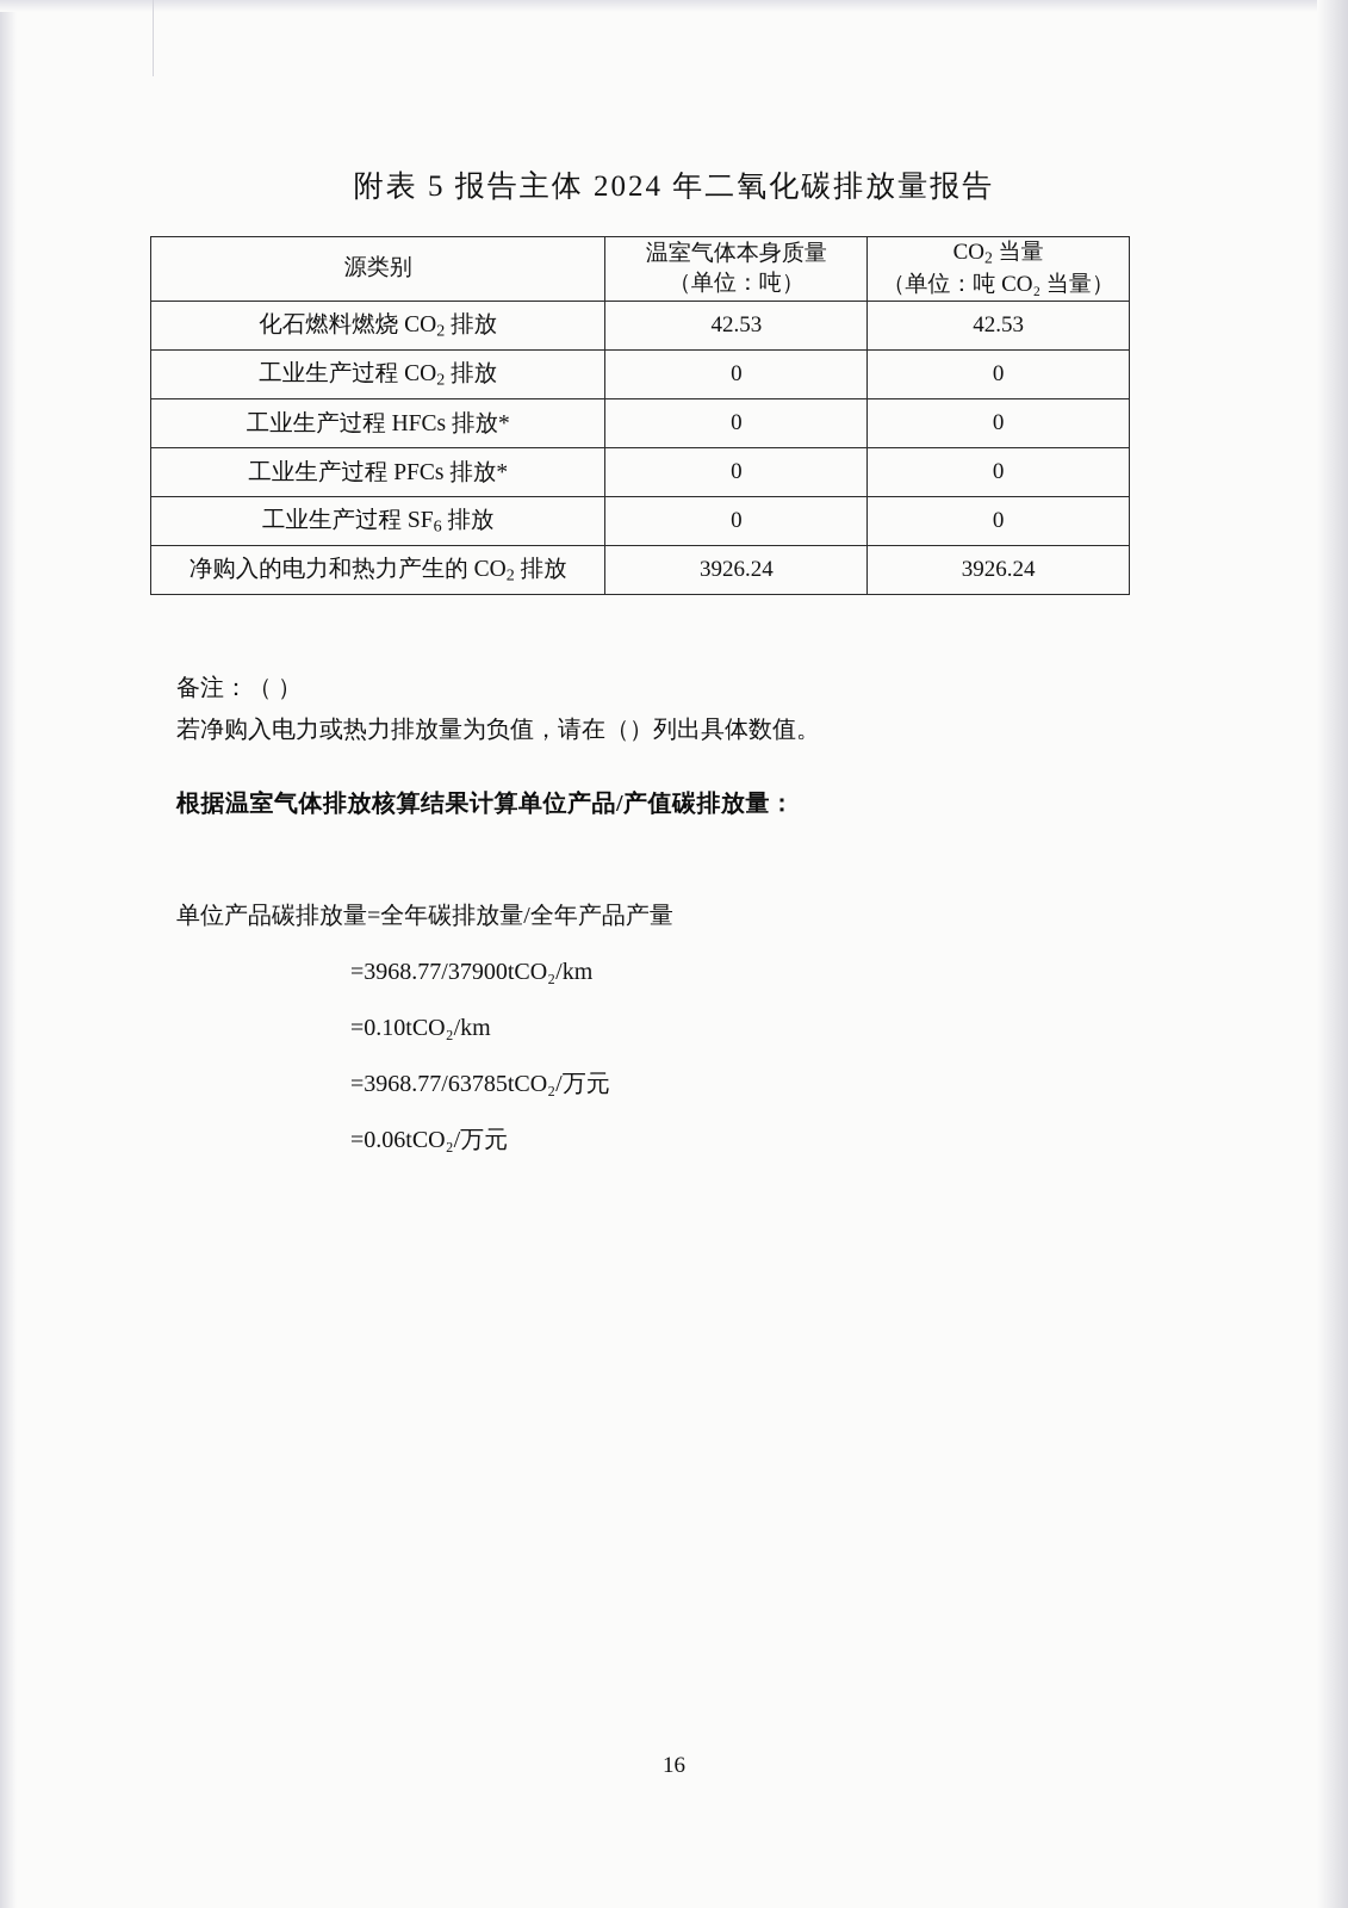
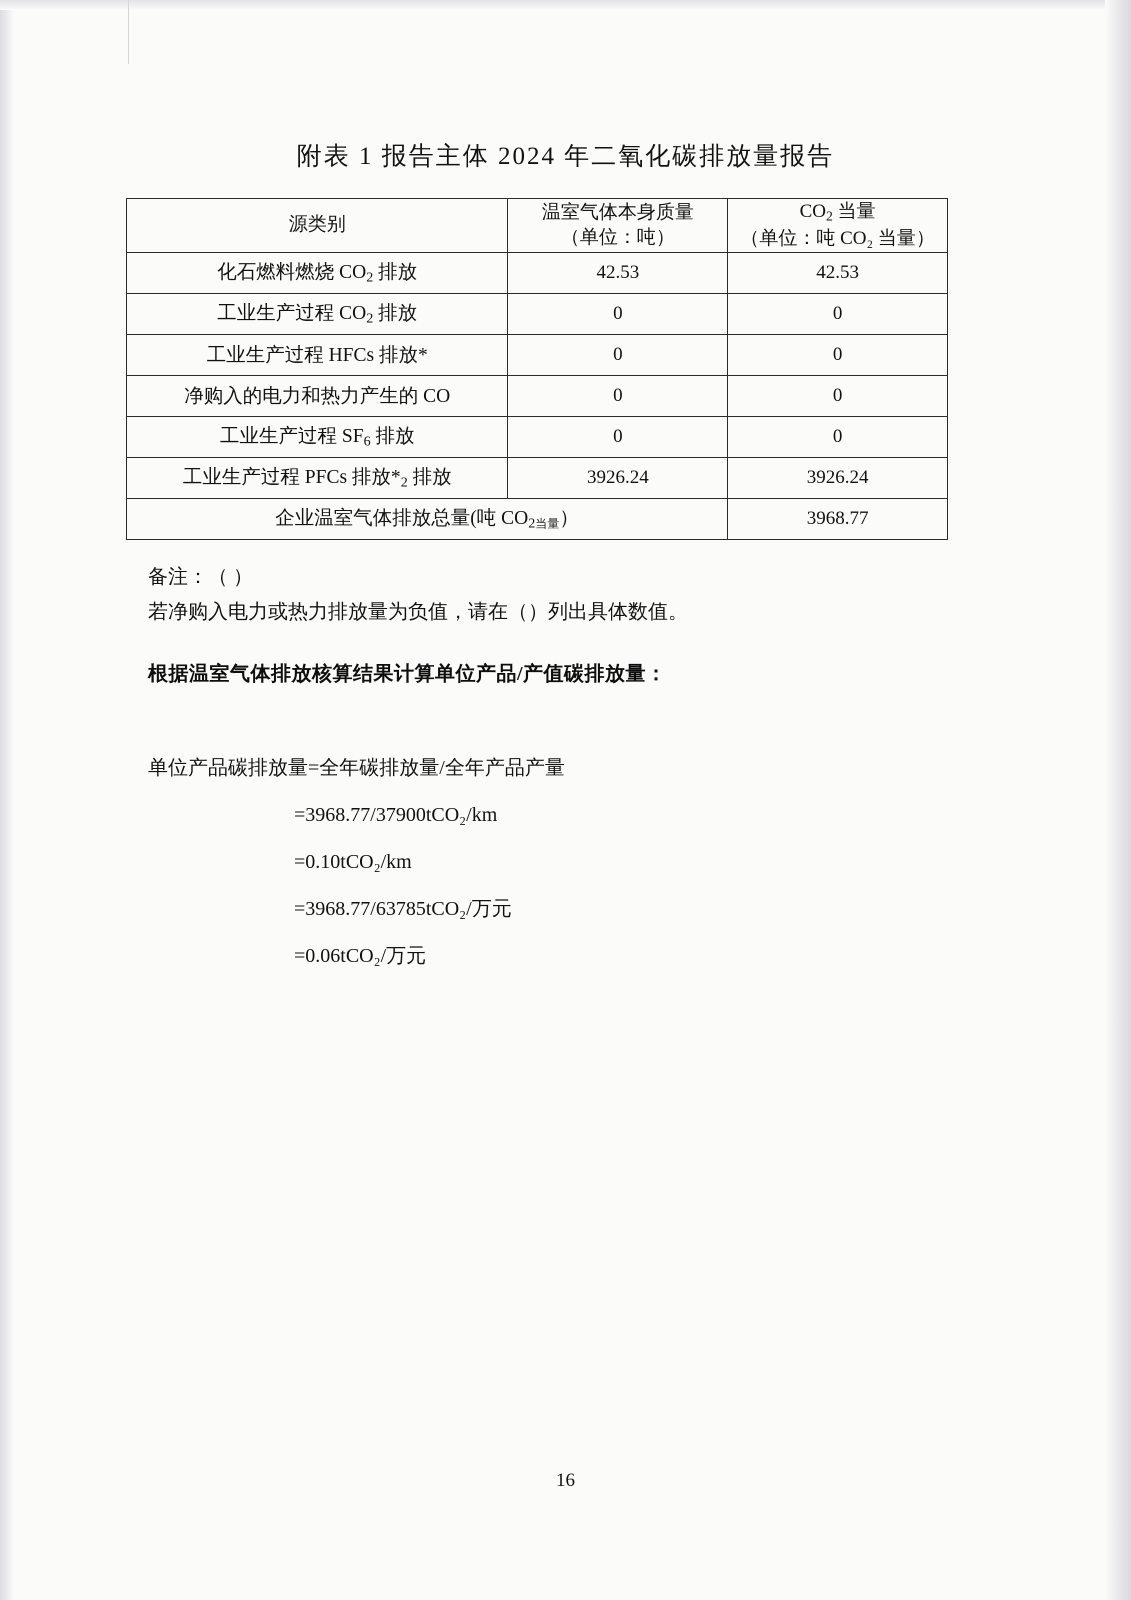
- 附表 5 报告主体 2024 年二氧化碳排放量报告
+ 附表 1 报告主体 2024 年二氧化碳排放量报告
  源类别	温室气体本身质量 （单位：吨）	CO2 当量 （单位：吨 CO₂ 当量）
  化石燃料燃烧 CO2 排放	42.53	42.53
  工业生产过程 CO2 排放	0	0
  工业生产过程 HFCs 排放*	0	0
- 工业生产过程 PFCs 排放*	0	0
+ 净购入的电力和热力产生的 CO	0	0
  工业生产过程 SF6 排放	0	0
- 净购入的电力和热力产生的 CO2 排放	3926.24	3926.24
+ 工业生产过程 PFCs 排放*2 排放	3926.24	3926.24
+ 企业温室气体排放总量(吨 CO2当量）	3968.77
  备注：（ ）
  若净购入电力或热力排放量为负值，请在（）列出具体数值。
  根据温室气体排放核算结果计算单位产品/产值碳排放量：
  单位产品碳排放量=全年碳排放量/全年产品产量
  =3968.77/37900tCO₂/km
  =0.10tCO₂/km
  =3968.77/63785tCO₂/万元
  =0.06tCO₂/万元
  16
